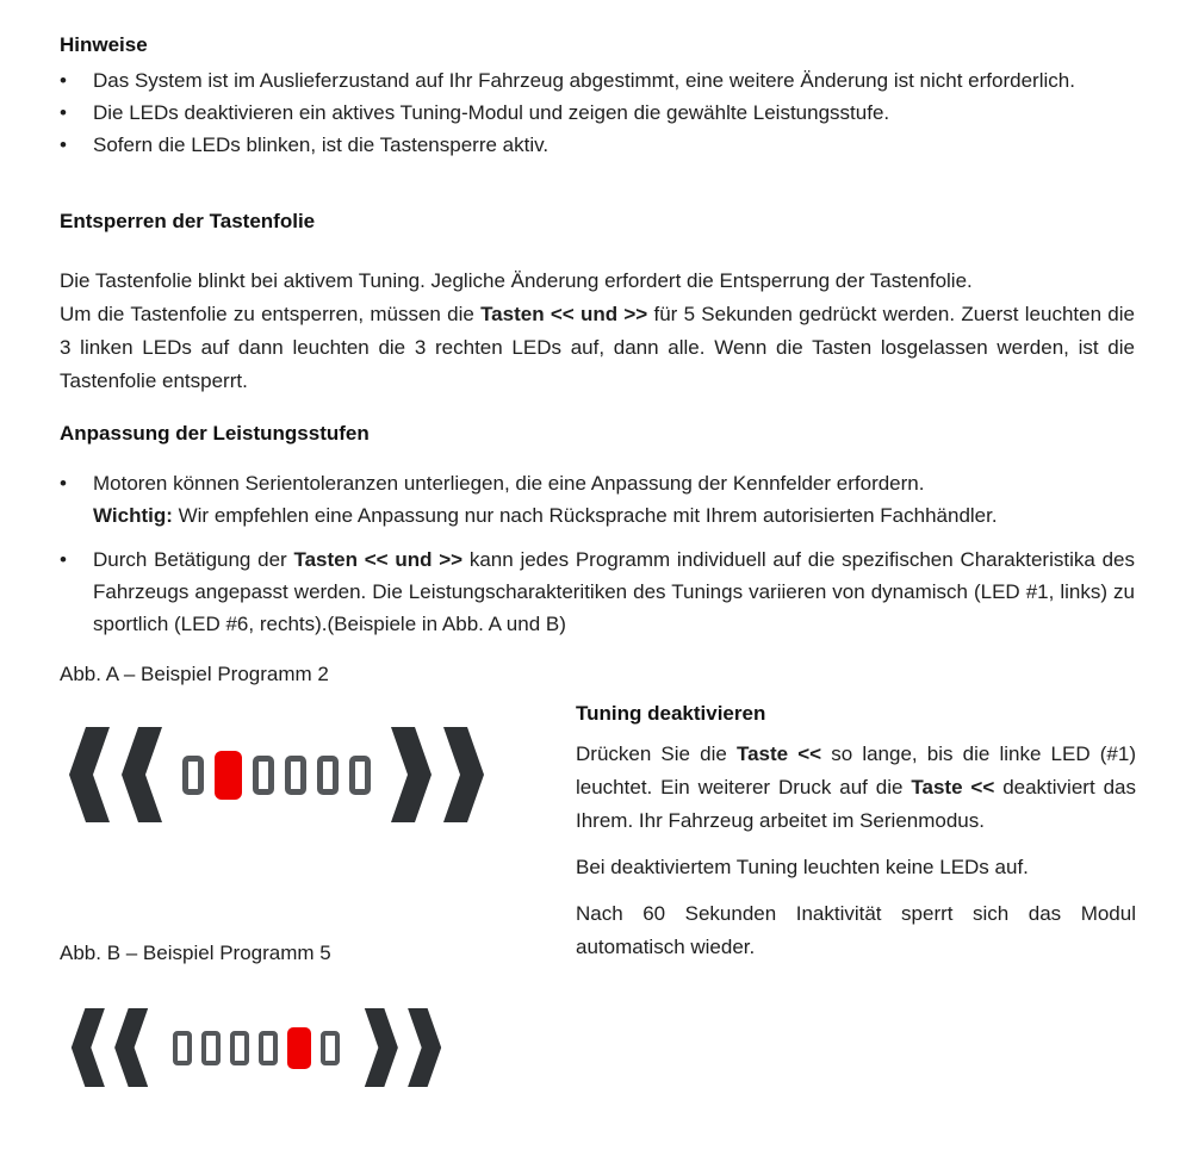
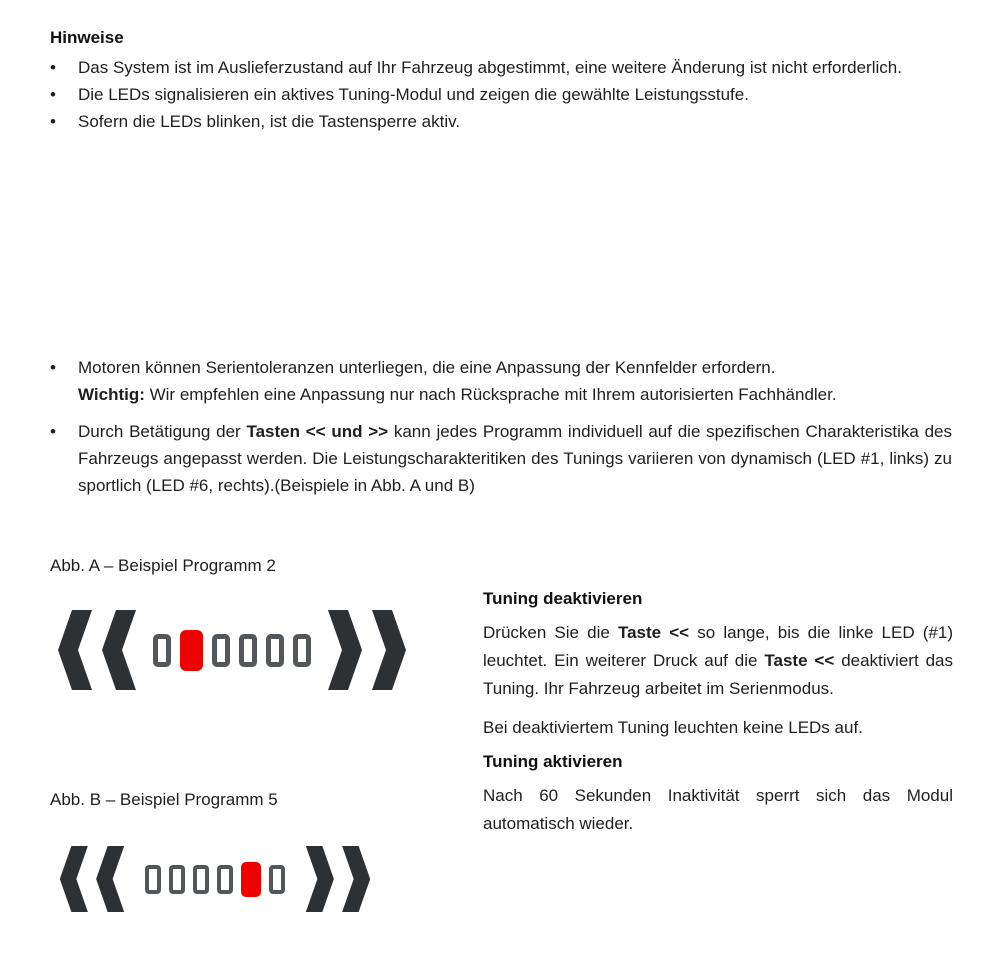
  Hinweise
  •
  Das System ist im Auslieferzustand auf Ihr Fahrzeug abgestimmt, eine weitere Änderung ist nicht erforderlich.
  •
- Die LEDs deaktivieren ein aktives Tuning-Modul und zeigen die gewählte Leistungsstufe.
+ Die LEDs signalisieren ein aktives Tuning-Modul und zeigen die gewählte Leistungsstufe.
  •
  Sofern die LEDs blinken, ist die Tastensperre aktiv.
- Entsperren der Tastenfolie
- Die Tastenfolie blinkt bei aktivem Tuning. Jegliche Änderung erfordert die Entsperrung der Tastenfolie.
- Um die Tastenfolie zu entsperren, müssen die Tasten << und >> für 5 Sekunden gedrückt werden. Zuerst leuchten die 3 linken LEDs auf dann leuchten die 3 rechten LEDs auf, dann alle. Wenn die Tasten losgelassen werden, ist die Tastenfolie entsperrt.
- Anpassung der Leistungsstufen
  •
  Motoren können Serientoleranzen unterliegen, die eine Anpassung der Kennfelder erfordern.
  Wichtig: Wir empfehlen eine Anpassung nur nach Rücksprache mit Ihrem autorisierten Fachhändler.
  •
  Durch Betätigung der Tasten << und >> kann jedes Programm individuell auf die spezifischen Charakteristika des Fahrzeugs angepasst werden. Die Leistungscharakteritiken des Tunings variieren von dynamisch (LED #1, links) zu sportlich (LED #6, rechts).(Beispiele in Abb. A und B)
  Abb. A – Beispiel Programm 2
  Abb. B – Beispiel Programm 5
  Tuning deaktivieren
- Drücken Sie die Taste << so lange, bis die linke LED (#1) leuchtet. Ein weiterer Druck auf die Taste << deaktiviert das Ihrem. Ihr Fahrzeug arbeitet im Serienmodus.
+ Drücken Sie die Taste << so lange, bis die linke LED (#1) leuchtet. Ein weiterer Druck auf die Taste << deaktiviert das Tuning. Ihr Fahrzeug arbeitet im Serienmodus.
  Bei deaktiviertem Tuning leuchten keine LEDs auf.
+ Tuning aktivieren
  Nach 60 Sekunden Inaktivität sperrt sich das Modul automatisch wieder.
